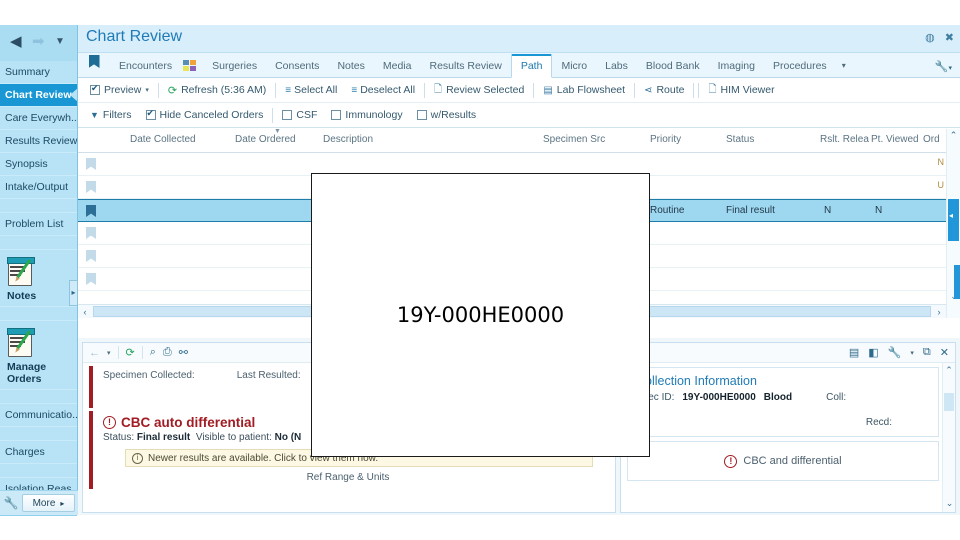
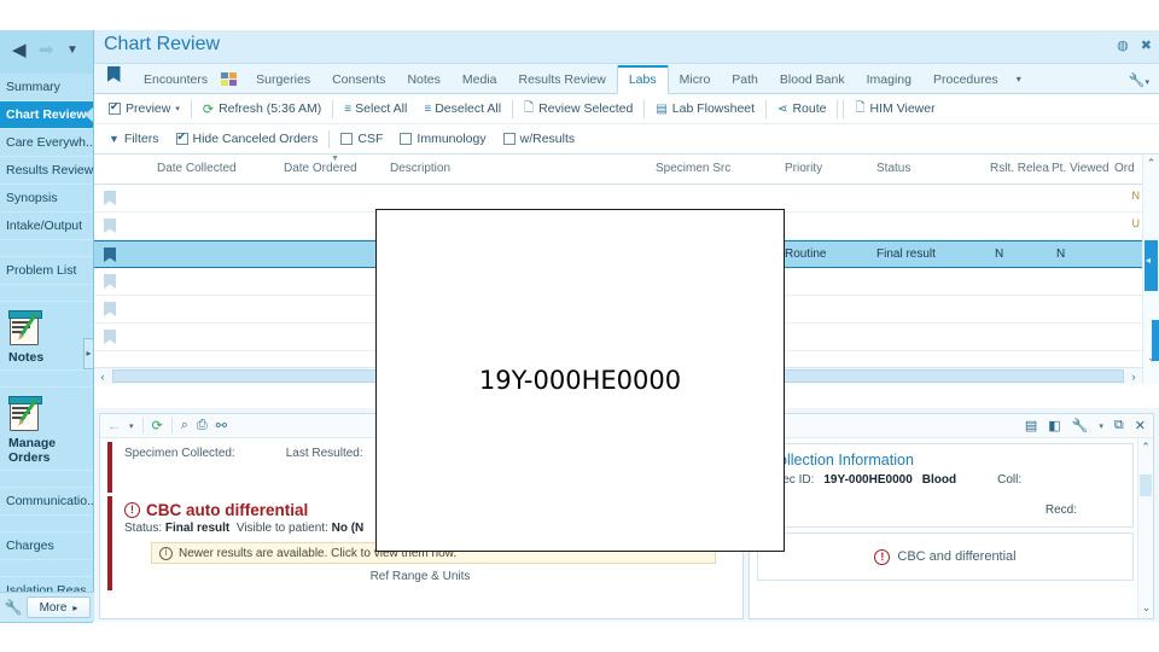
  ◀ ➡ ▼
  Summary
  Chart Review
  Care Everywh..
  Results Review
  Synopsis
  Intake/Output
  Problem List
  Notes
  Manage Orders
  Communicatio..
  Charges
  Isolation Reas..
  ▸
  🔧
  More
  ▸
  Chart Review
  ◍
  ✖
  Encounters
  Surgeries
  Consents
  Notes
  Media
  Results Review
- Path
+ Labs
  Micro
- Labs
+ Path
  Blood Bank
  Imaging
  Procedures
  ▾
  Preview
  ⟳
  Refresh (5:36 AM)
  ≡
  Select All
  ≡
  Deselect All
  🗋
  Review Selected
  ▤
  Lab Flowsheet
  ⋖
  Route
  🗋
  HIM Viewer
  ▼
  Filters
  Hide Canceled Orders
  CSF
  Immunology
  w/Results
  Date Collected
  Date Ordered
  Description
  Specimen Src
  Priority
  Status
  Rslt. Relea
  Pt. Viewed
  Ord
  N
  U
  Routine
  Final result
  N
  N
  ‹
  ›
  ⌃
  ←
  ⟳
  ⌕
  ⎙
  ⚯
  Specimen Collected:
  Last Resulted:
  !
  CBC auto differential
  Status: Final result Visible to patient: No (N
  i
  Newer results are available. Click to view them now.
  Ref Range & Units
  ▤
  ◧
  🔧
  ⧉
  ✕
  llection Information
  ec ID:
  19Y-000HE0000
  Blood
  Coll:
  Recd:
  !
  CBC and differential
  ⌃
  ⌄
  19Y-000HE0000
